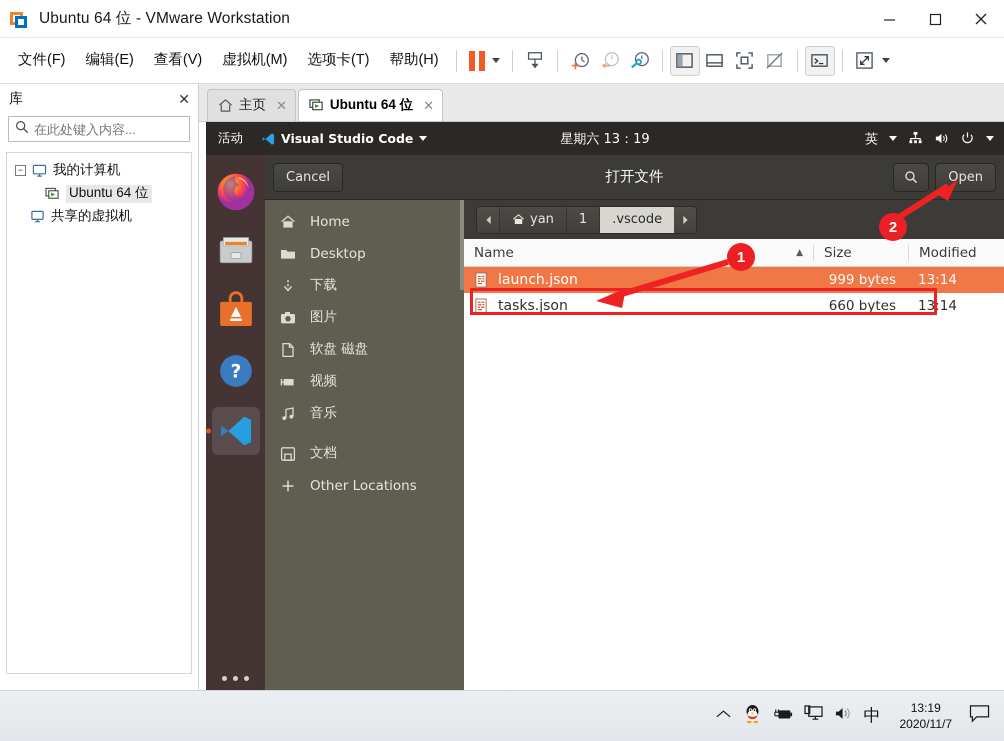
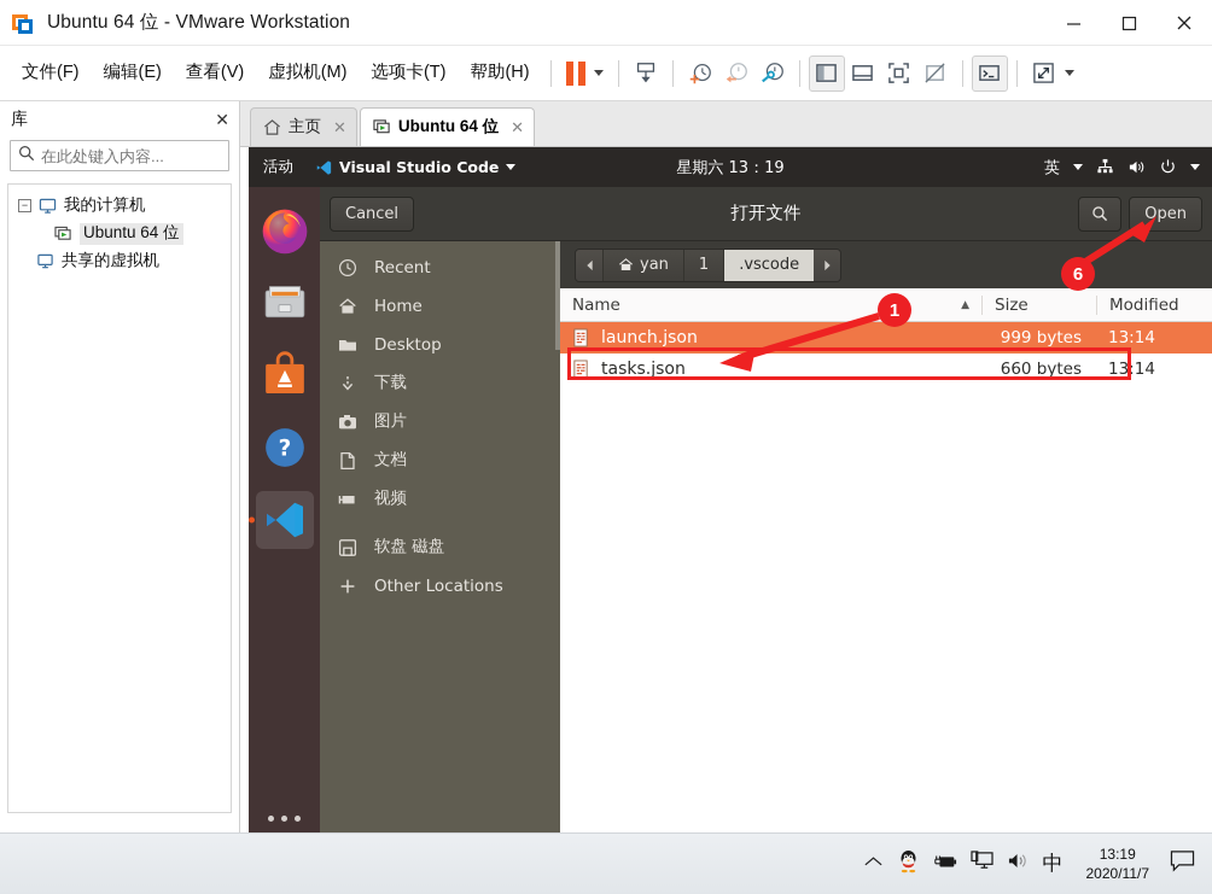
  Ubuntu 64 位 - VMware Workstation
  文件(F)
  编辑(E)
  查看(V)
  虚拟机(M)
  选项卡(T)
  帮助(H)
  库
  ✕
  在此处键入内容...
  −
  我的计算机
  Ubuntu 64 位
  共享的虚拟机
  主页
  ✕
  Ubuntu 64 位
  ✕
  活动
  Visual Studio Code
  星期六 13：19
  英
  ?
  Cancel
  打开文件
  Open
+ Recent
  Home
  Desktop
  下载
  图片
- 软盘 磁盘
+ 文档
  视频
- 音乐
- 文档
+ 软盘 磁盘
  Other Locations
  yan
  1
  .vscode
  Name
  ▲
  Size
  Modified
  launch.json
  999 bytes
  13:14
  tasks.json
  660 bytes
  13:14
  1
- 2
+ 6
  中
  13:19
  2020/11/7
